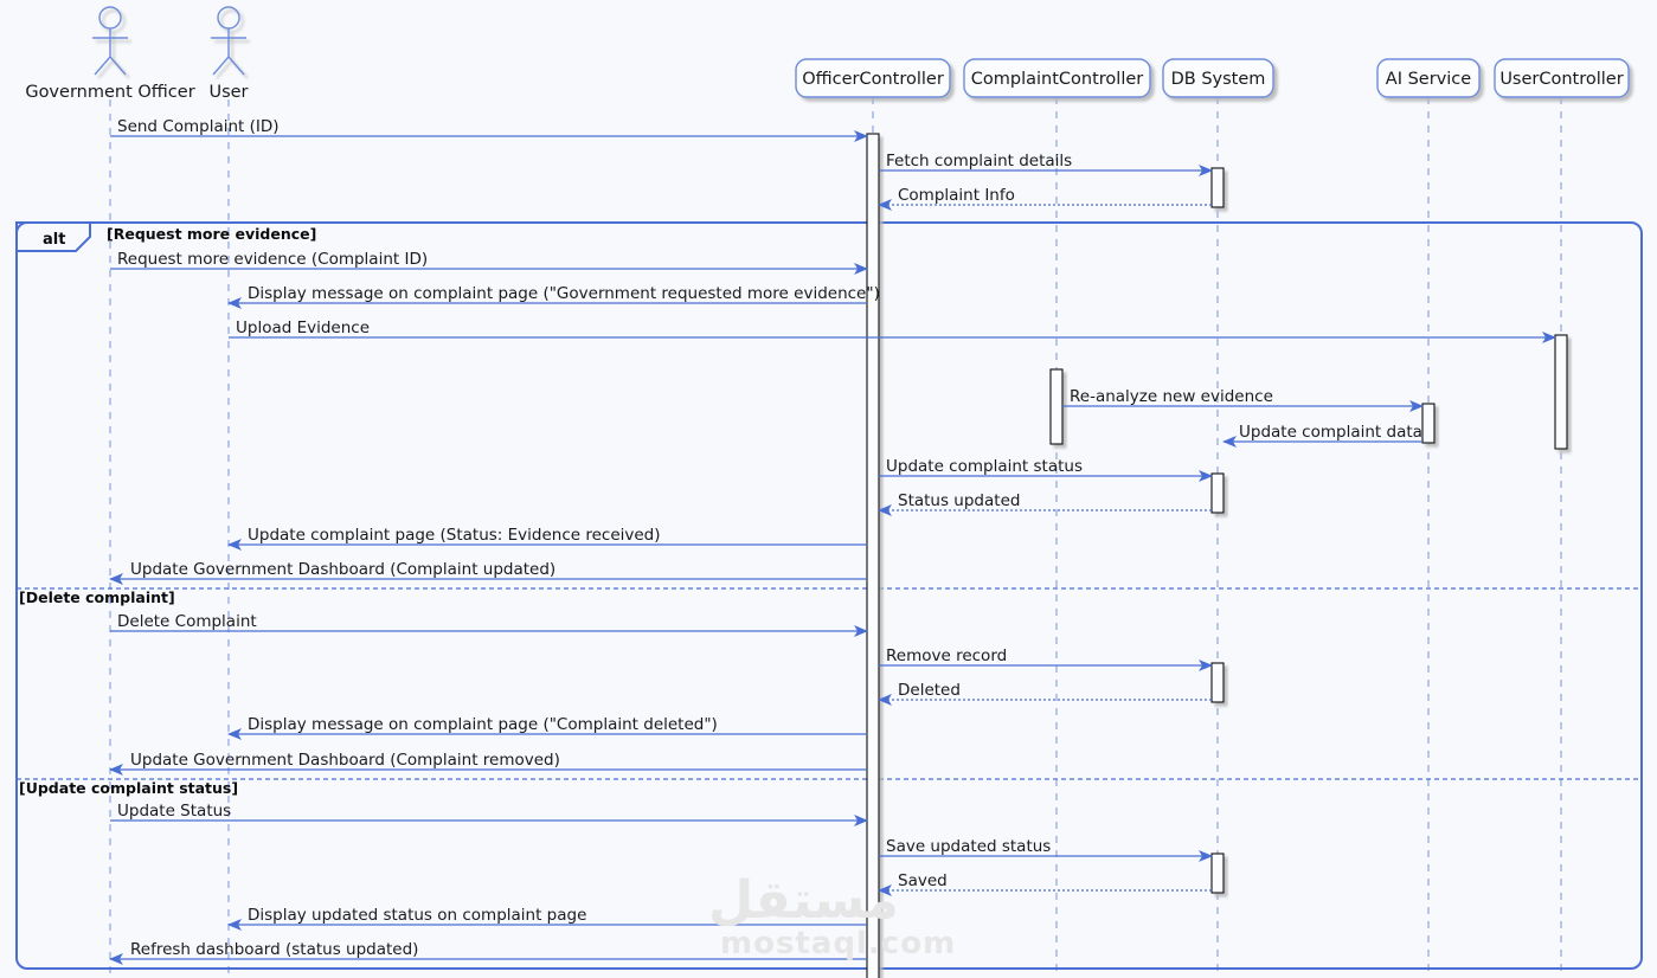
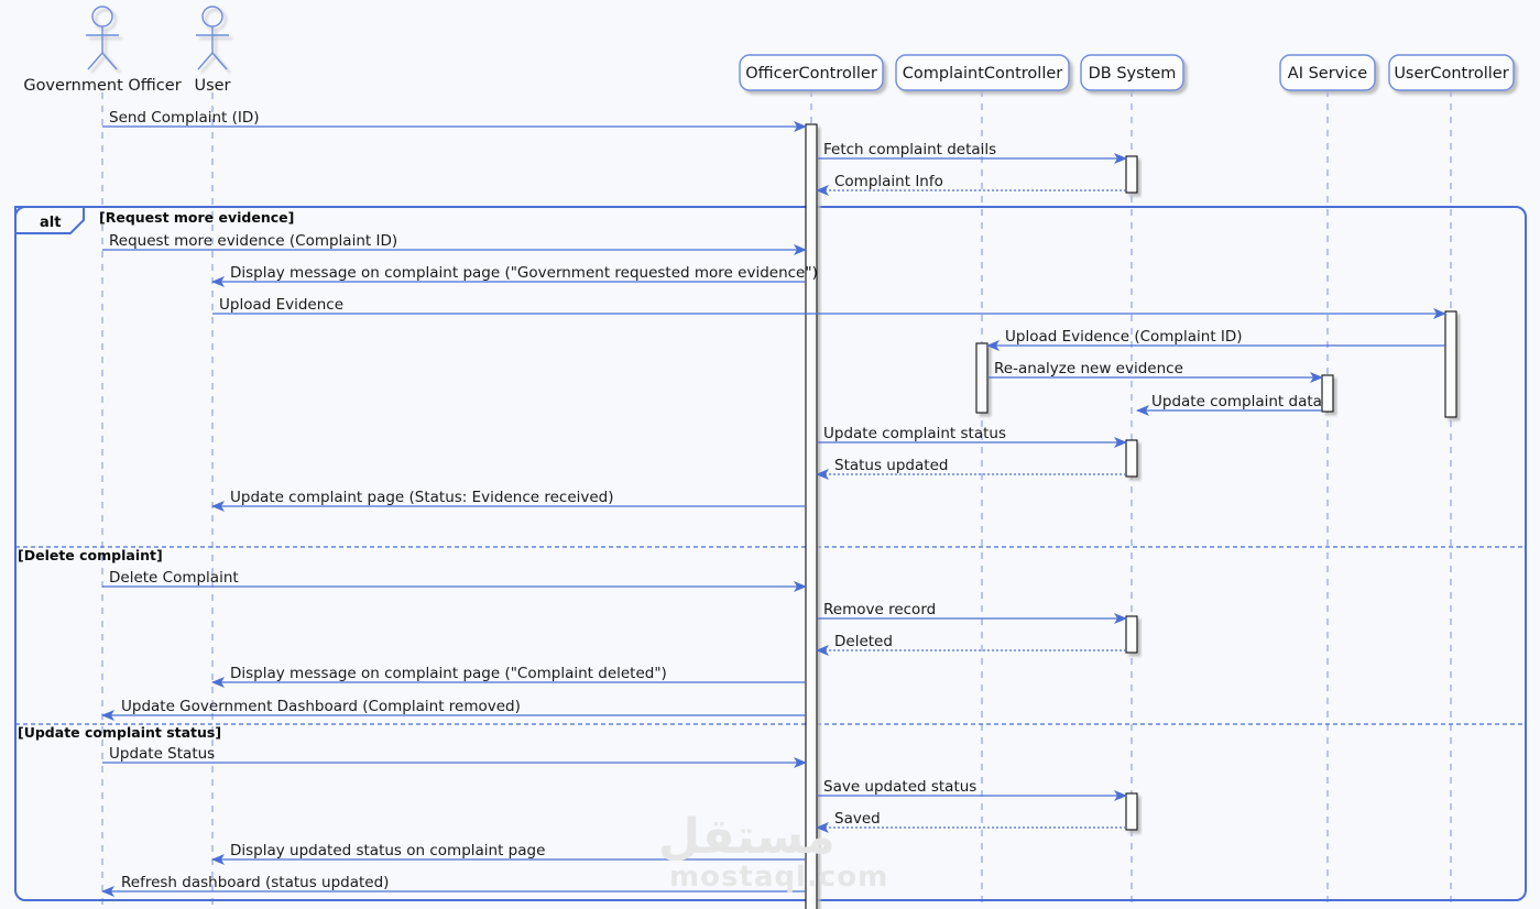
  alt
  [Request more evidence]
  [Delete complaint]
  [Update complaint status]
  OfficerController
  ComplaintController
  DB System
  AI Service
  UserController
  Government Officer
  User
  Send Complaint (ID)
  Fetch complaint details
  Complaint Info
  Request more evidence (Complaint ID)
  Display message on complaint page ("Government requested more evidence")
  Upload Evidence
+ Upload Evidence (Complaint ID)
  Re-analyze new evidence
  Update complaint data
  Update complaint status
  Status updated
  Update complaint page (Status: Evidence received)
- Update Government Dashboard (Complaint updated)
  Delete Complaint
  Remove record
  Deleted
  Display message on complaint page ("Complaint deleted")
  Update Government Dashboard (Complaint removed)
  Update Status
  Save updated status
  Saved
  Display updated status on complaint page
  Refresh dashboard (status updated)
  مستقل
  mostaql.com
